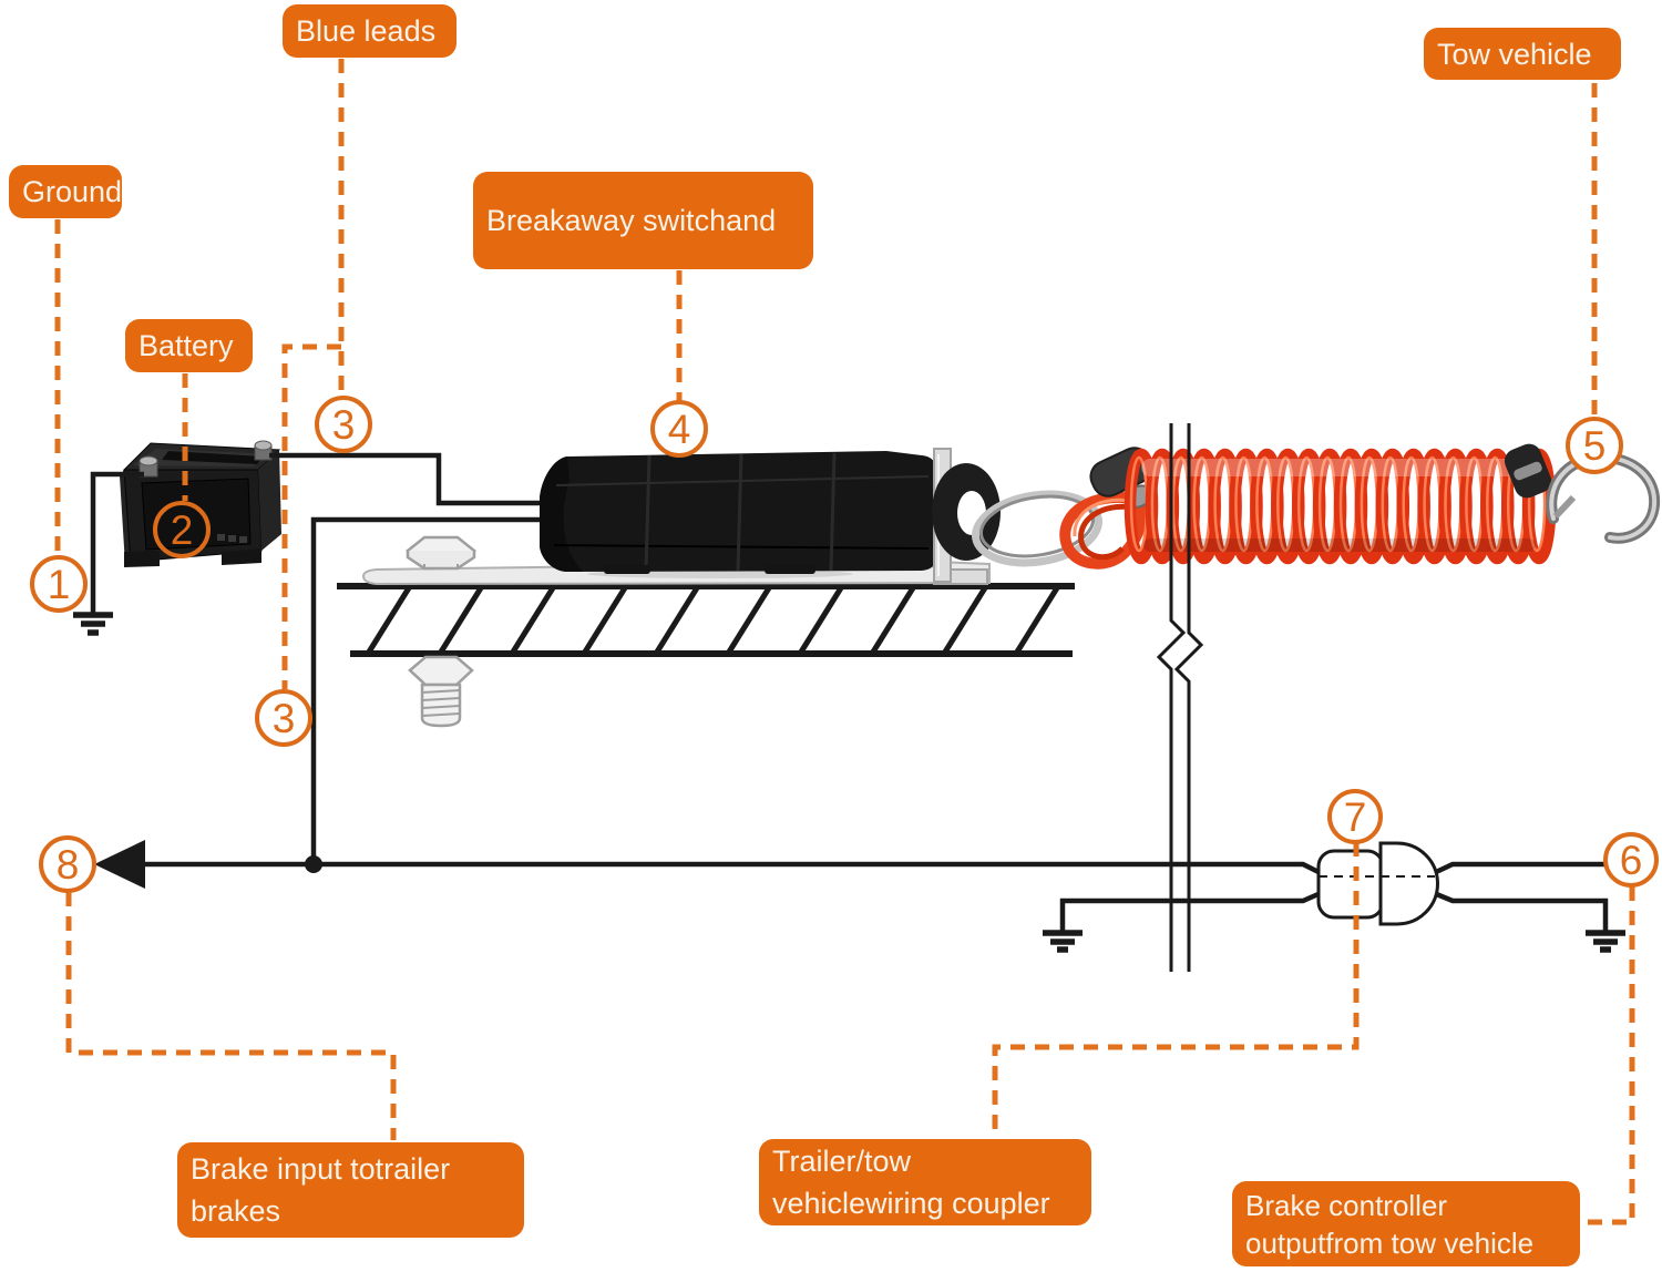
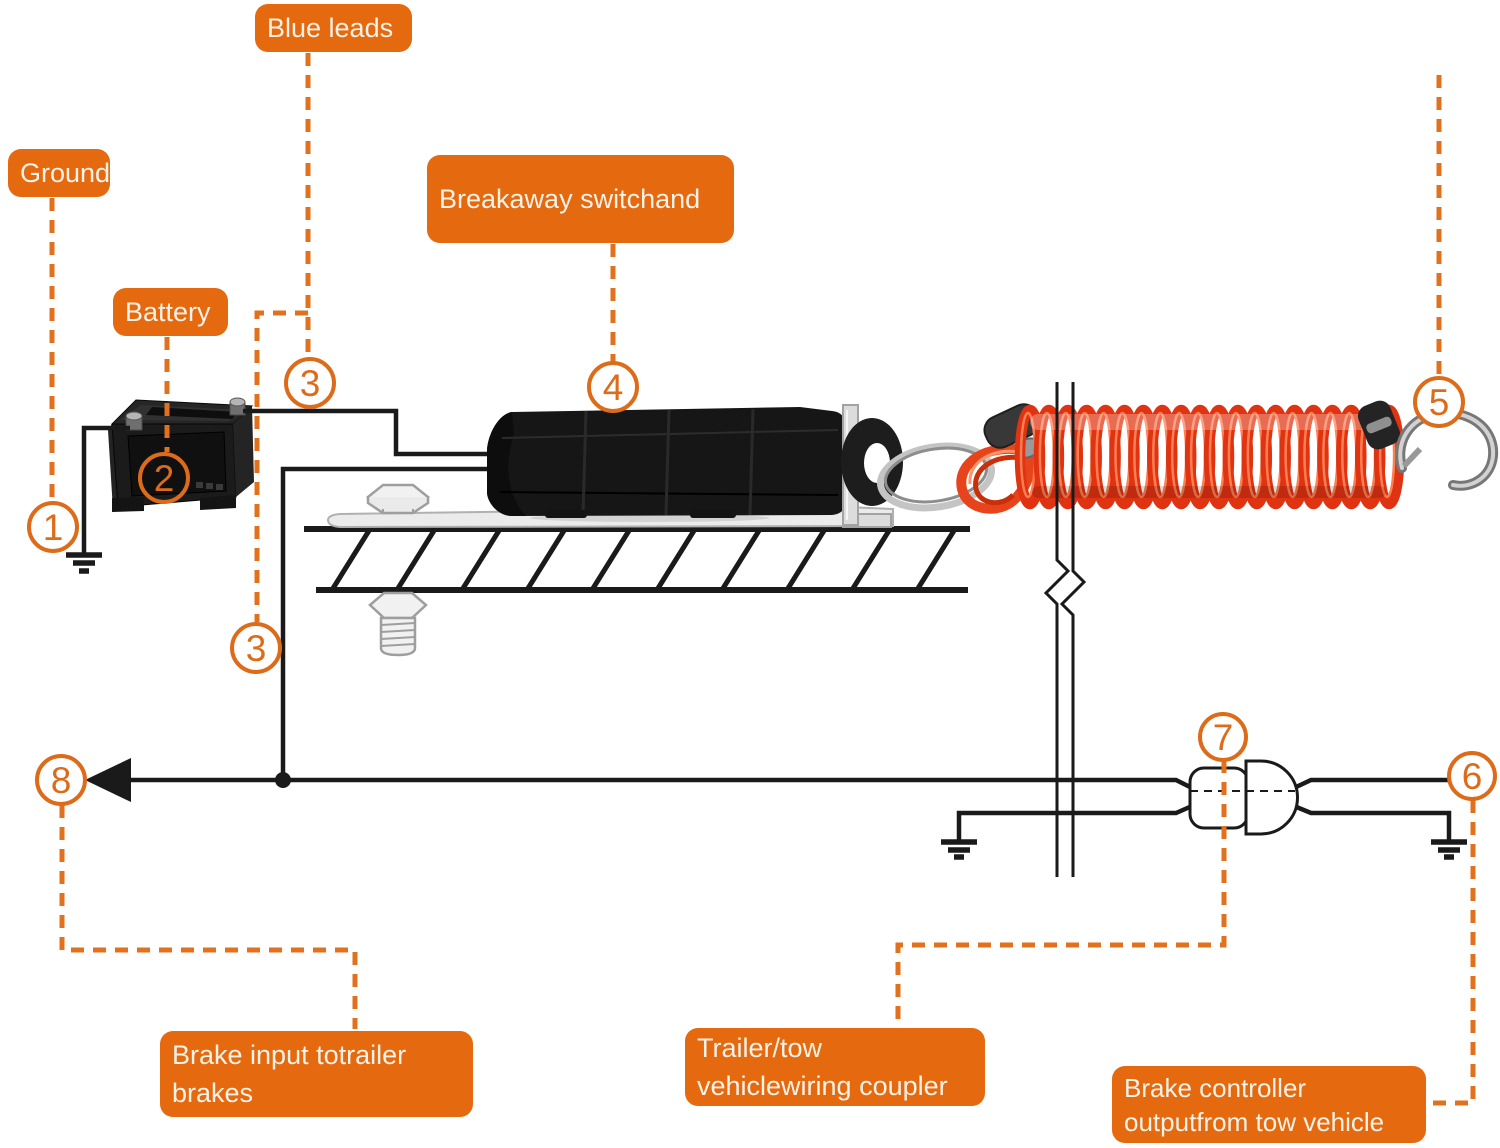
  1
  2
  3
  3
  4
  5
  6
  7
  8
  Ground
  Blue leads
  Battery
  Breakaway switchand
- Tow vehicle
  Brake input totrailer
  brakes
  Trailer/tow
  vehiclewiring coupler
  Brake controller
  outputfrom tow vehicle
